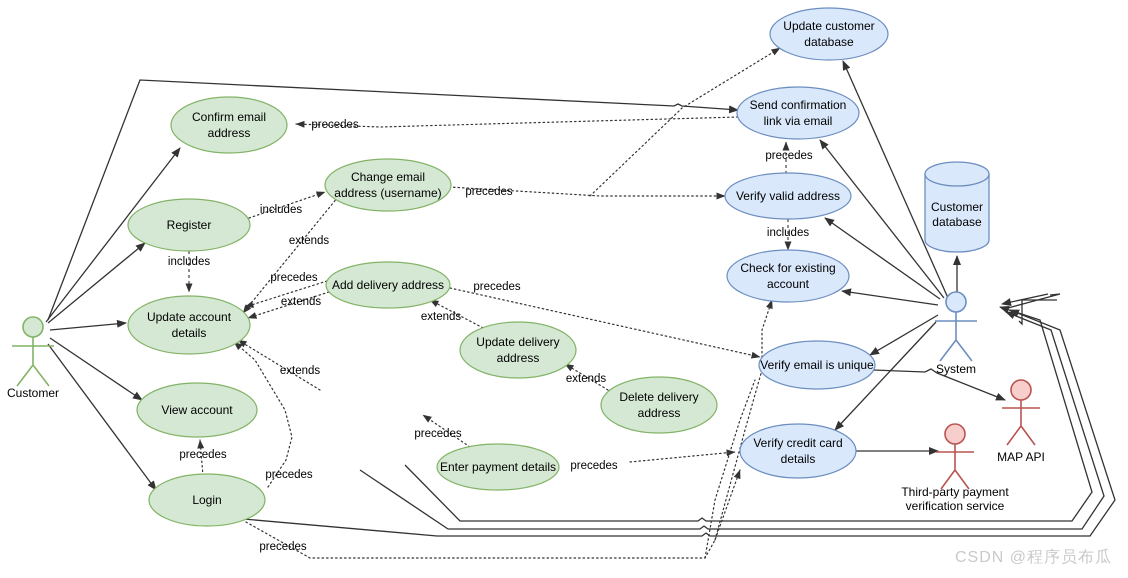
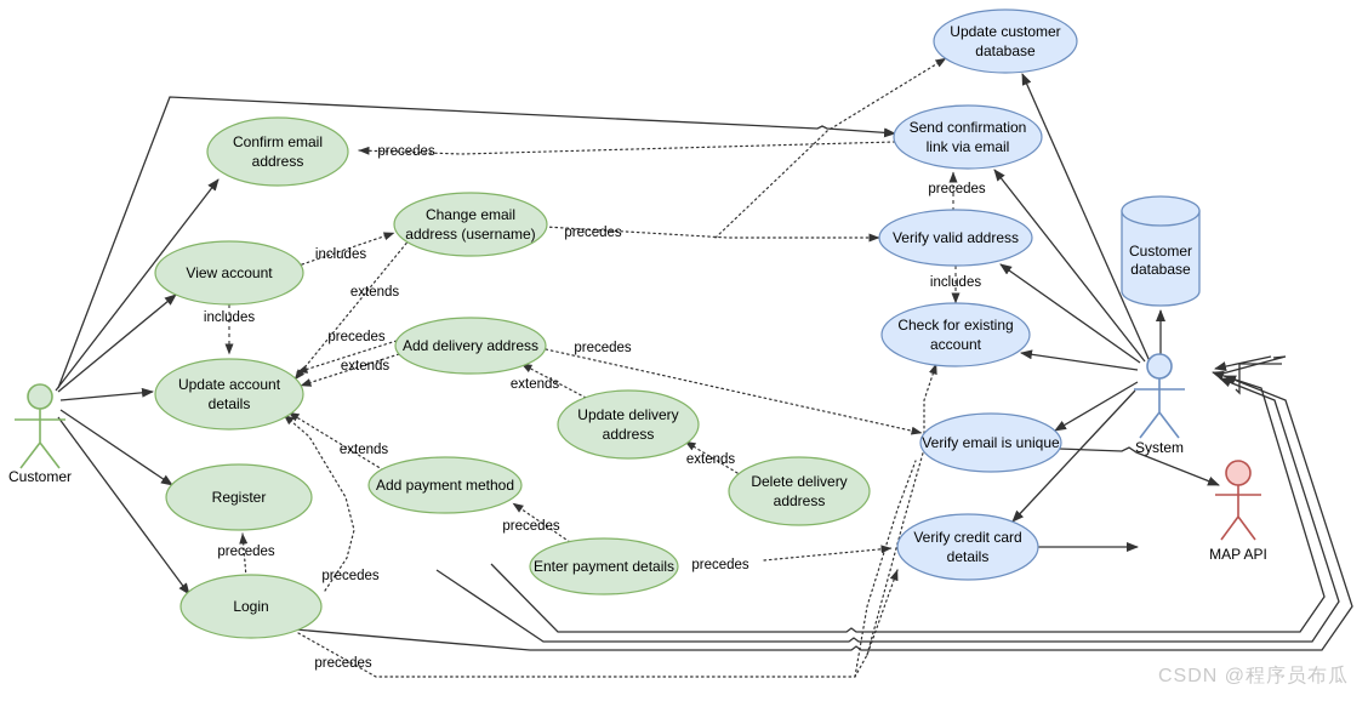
  Customer
  database
  Confirm email
  address
- Register
+ View account
  Change email
  address (username)
  Update account
  details
  Add delivery address
  Update delivery
  address
  Delete delivery
  address
+ Add payment method
  Enter payment details
- View account
+ Register
  Login
  Update customer
  database
  Send confirmation
  link via email
  Verify valid address
  Check for existing
  account
  Verify email is unique
  Verify credit card
  details
  Customer
  System
- Third-party payment
- verification service
  MAP API
  precedes
  includes
  precedes
  includes
  extends
  precedes
  extends
  precedes
  extends
  extends
  extends
  precedes
  precedes
  precedes
  precedes
  precedes
  precedes
  includes
  CSDN @程序员布瓜
